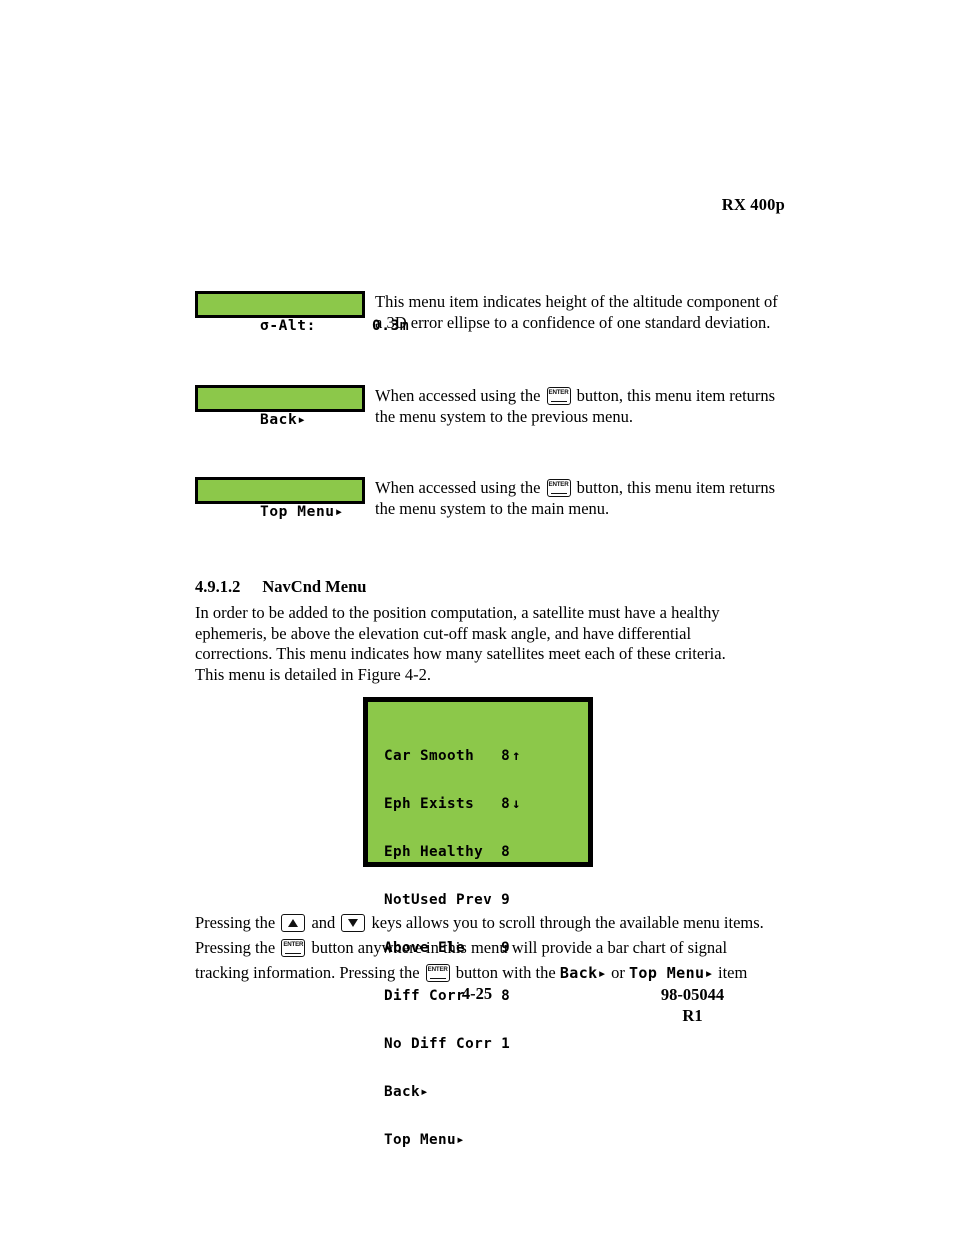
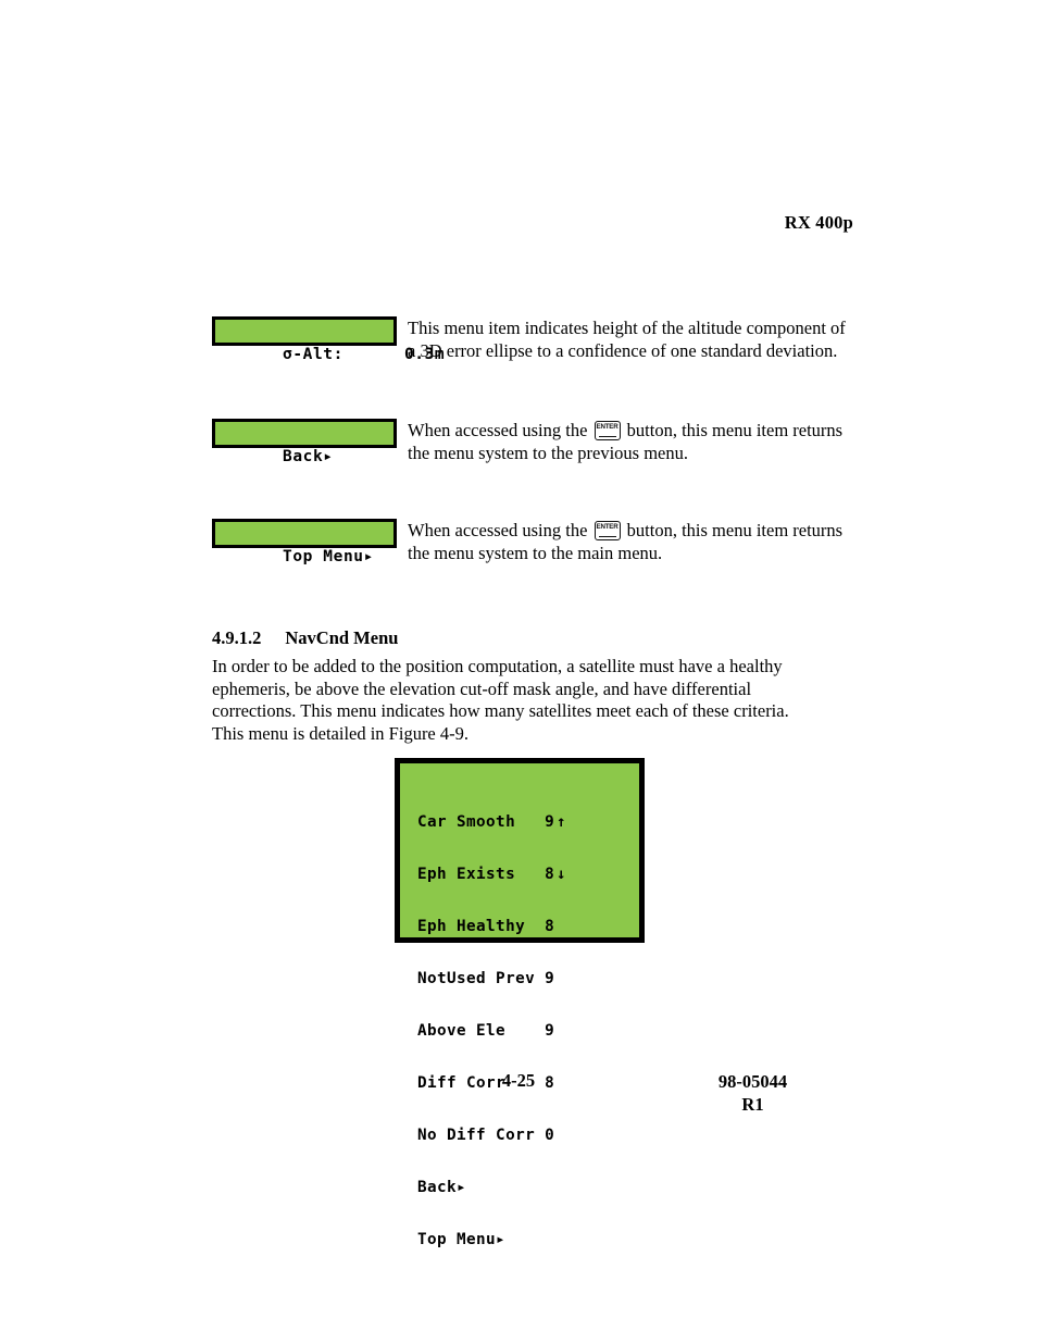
  RX 400p
  σ-Alt: 0.3m
  This menu item indicates height of the altitude component of a 3D error ellipse to a confidence of one standard deviation.
  Back▸
  When accessed using the button, this menu item returns the menu system to the previous menu.
  Top Menu▸
  When accessed using the button, this menu item returns the menu system to the main menu.
  4.9.1.2 NavCnd Menu
- In order to be added to the position computation, a satellite must have a healthy ephemeris, be above the elevation cut-off mask angle, and have differential corrections. This menu indicates how many satellites meet each of these criteria. This menu is detailed in Figure 4-2.
+ In order to be added to the position computation, a satellite must have a healthy ephemeris, be above the elevation cut-off mask angle, and have differential corrections. This menu indicates how many satellites meet each of these criteria. This menu is detailed in Figure 4-9.
- Car Smooth 8
+ Car Smooth 9
  ↑
  Eph Exists 8
  ↓
  Eph Healthy 8
  NotUsed Prev 9
  Above Ele 9
  Diff Corr 8
- No Diff Corr 1
+ No Diff Corr 0
  Back▸
  Top Menu▸
- Pressing the and keys allows you to scroll through the available menu items. Pressing the button anywhere in this menu will provide a bar chart of signal tracking information. Pressing the button with the Back▸ or Top Menu▸ item
  4-25
  98-05044
  R1
